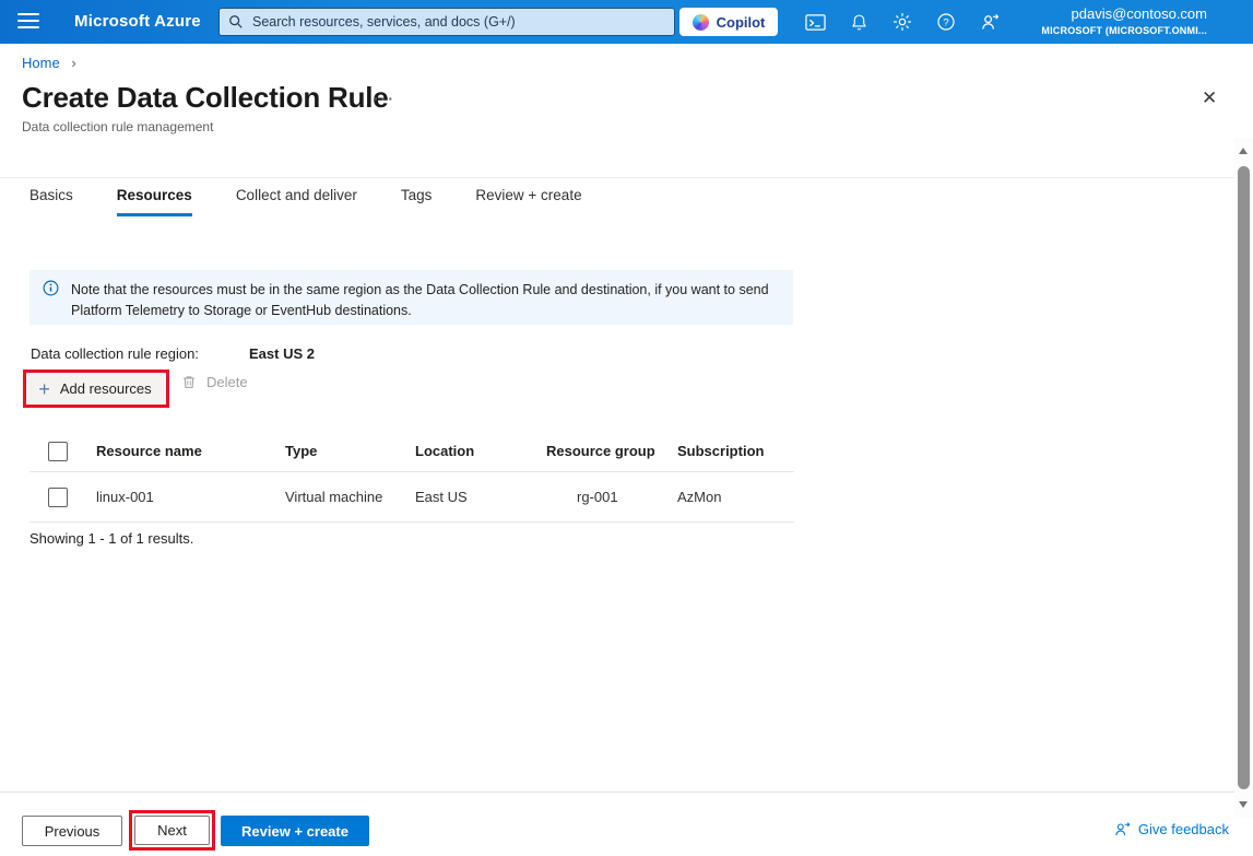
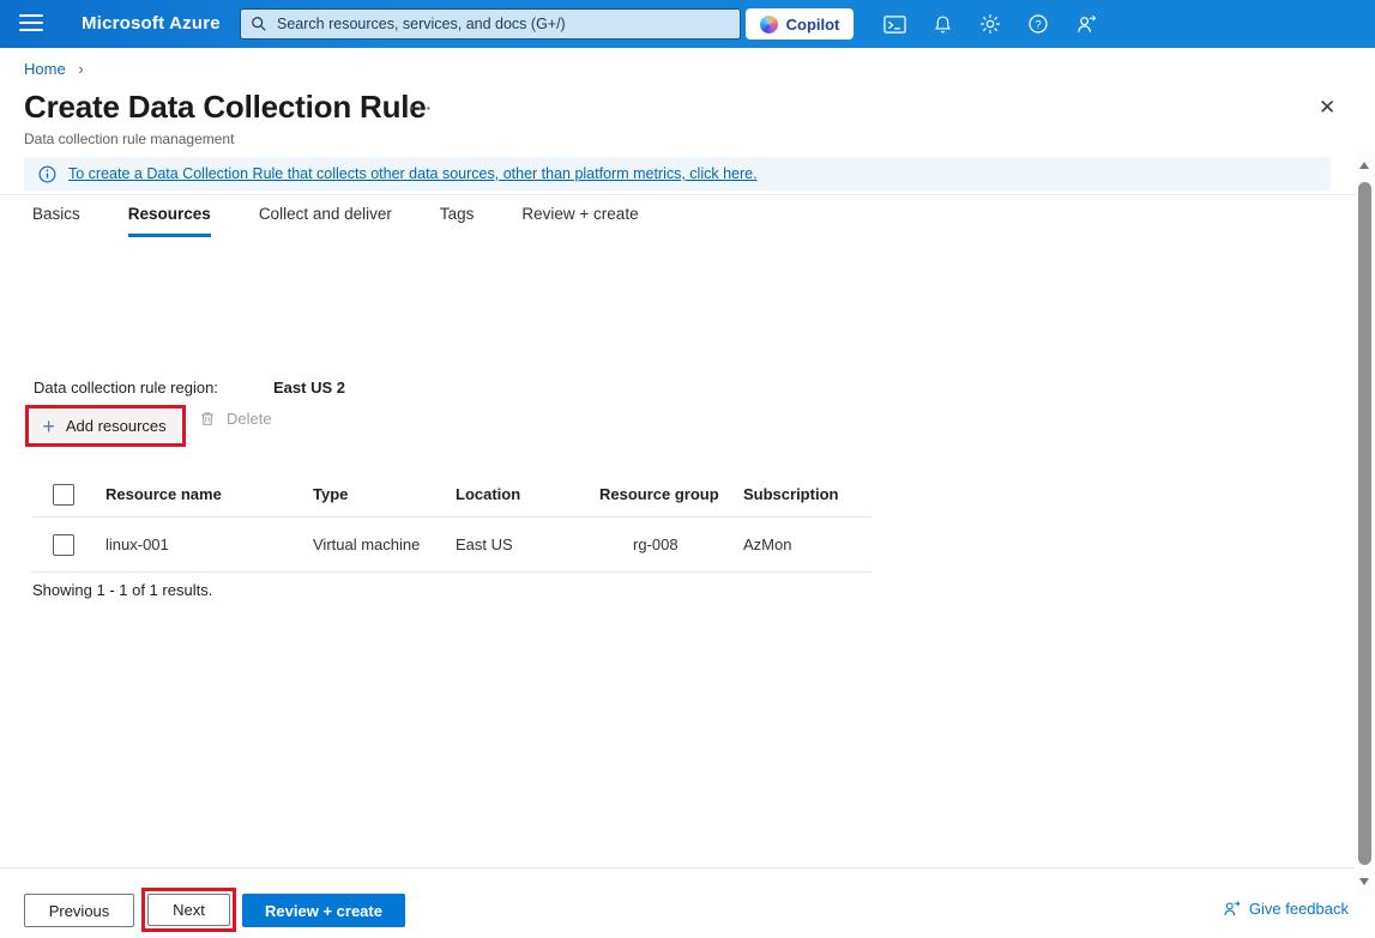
  Microsoft Azure
  Search resources, services, and docs (G+/)
  Copilot
  ?
- pdavis@contoso.com
- MICROSOFT (MICROSOFT.ONMI...
  Home ›
  Create Data Collection Rule
  ···
  ✕
  Data collection rule management
+ To create a Data Collection Rule that collects other data sources, other than platform metrics, click here.
  Basics
  Resources
  Collect and deliver
  Tags
  Review + create
- Note that the resources must be in the same region as the Data Collection Rule and destination, if you want to send Platform Telemetry to Storage or EventHub destinations.
  Data collection rule region:
  East US 2
  +
  Add resources
  Delete
  Resource name
  Type
  Location
  Resource group
  Subscription
  linux-001
  Virtual machine
  East US
- rg-001
+ rg-008
  AzMon
  Showing 1 - 1 of 1 results.
  Previous
  Next
  Review + create
  Give feedback
